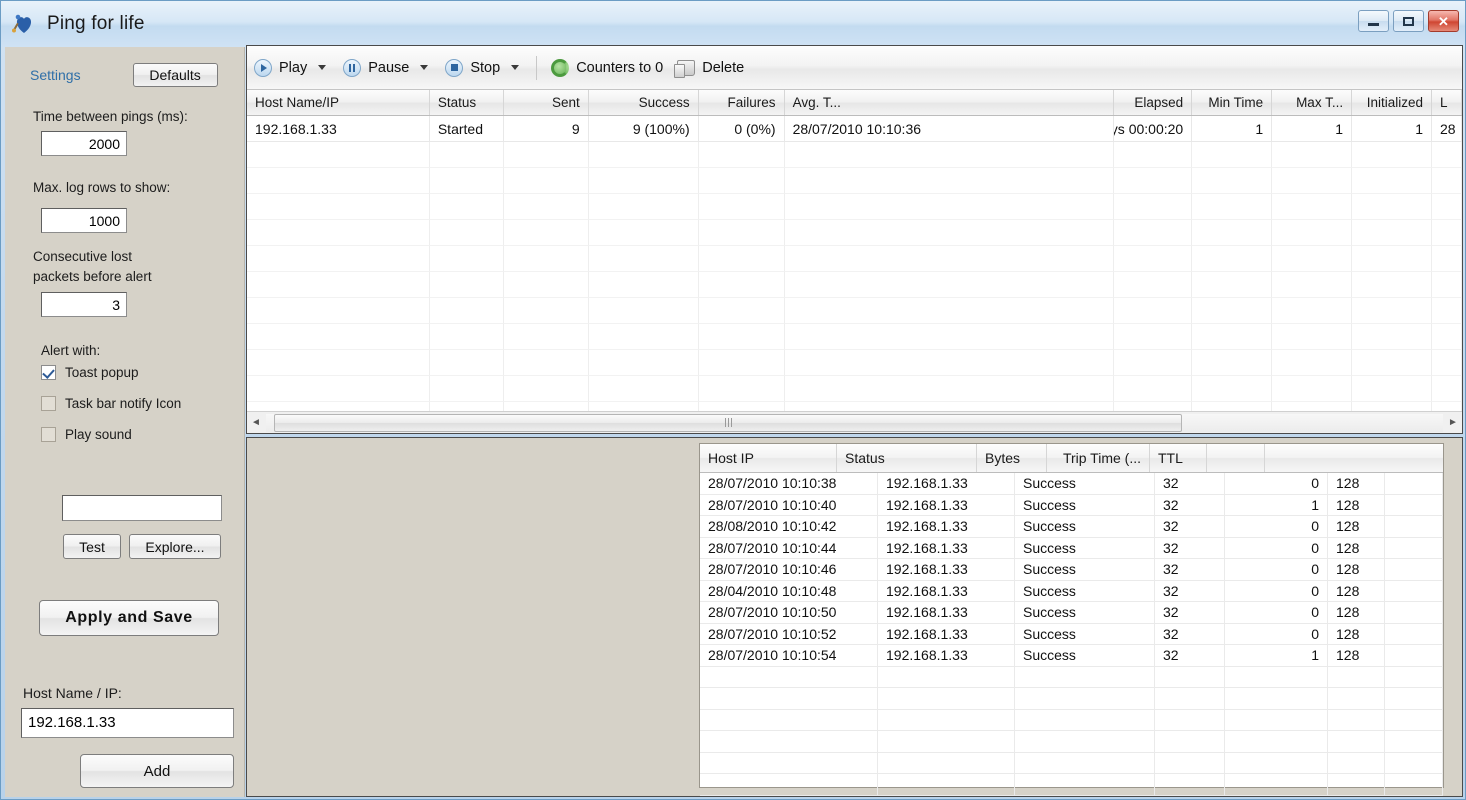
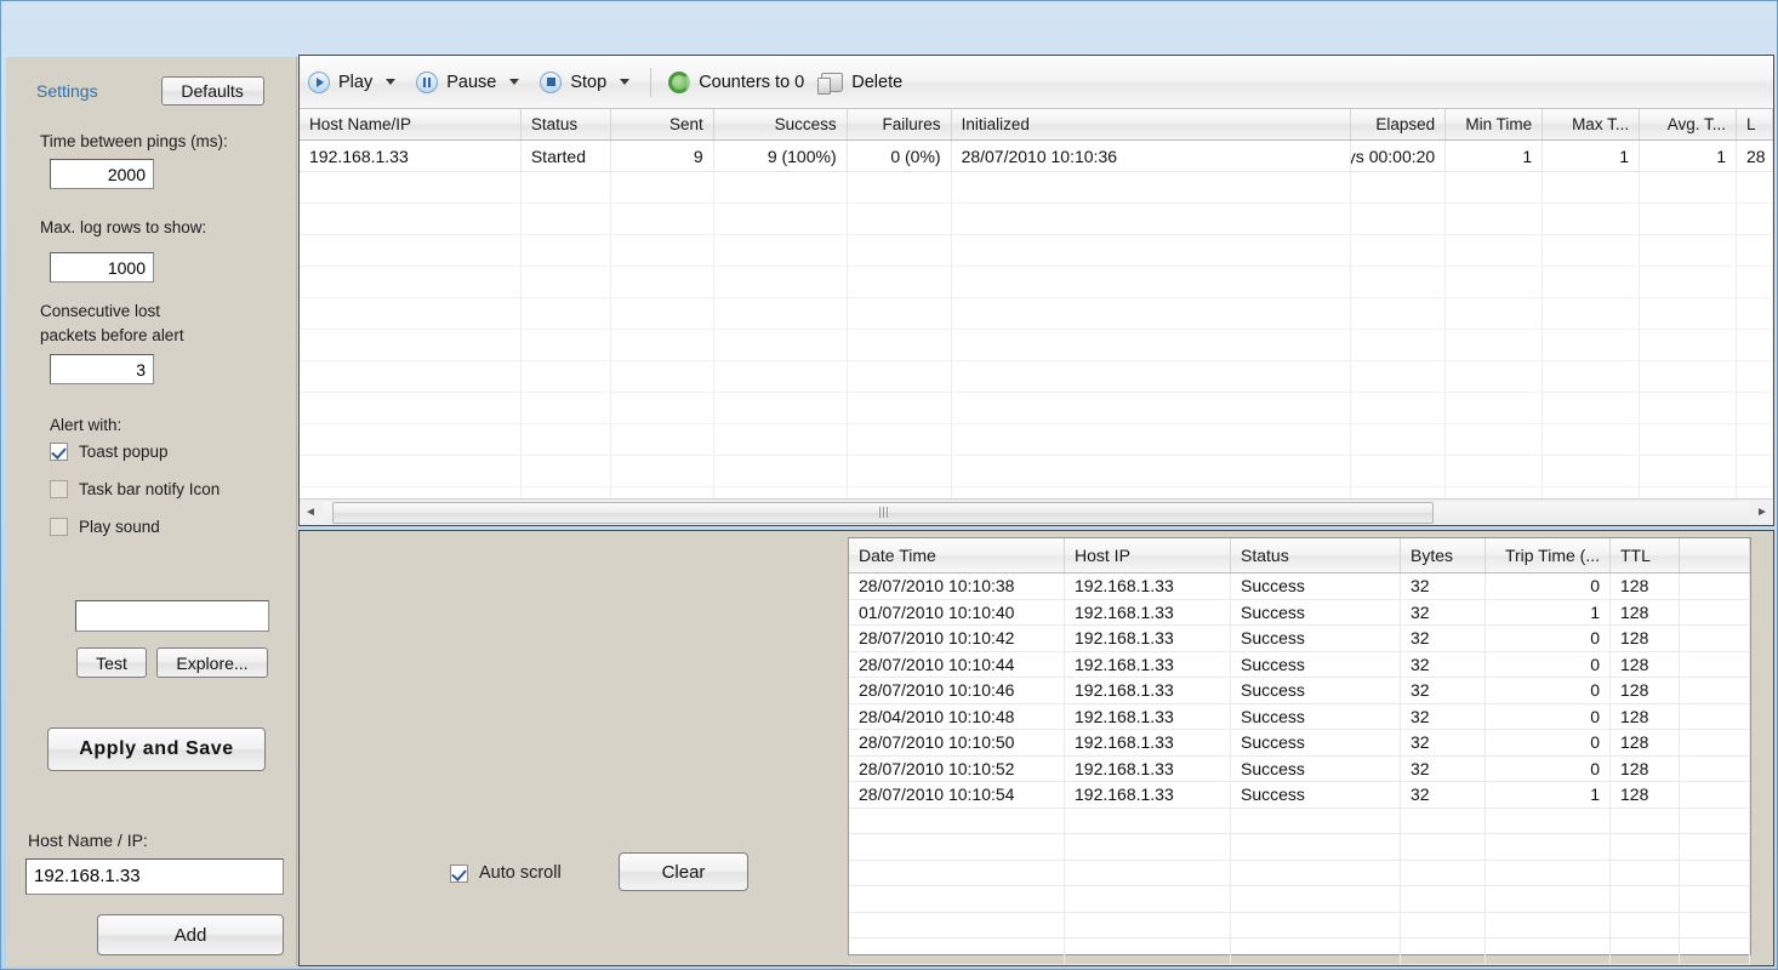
- Ping for life
- ✕
  Settings
  Defaults
  Time between pings (ms):
  2000
  Max. log rows to show:
  1000
  Consecutive lost
  packets before alert
  3
  Alert with:
  Toast popup
  Task bar notify Icon
  Play sound
  Test
  Explore...
  Apply and Save
  Host Name / IP:
  192.168.1.33
  Add
  Play
  Pause
  Stop
  Counters to 0
  Delete
  Host Name/IP
  Status
  Sent
  Success
  Failures
- Avg. T...
+ Initialized
  Elapsed
  Min Time
  Max T...
- Initialized
+ Avg. T...
  L
  192.168.1.33
  Started
  9
  9 (100%)
  0 (0%)
  28/07/2010 10:10:36
  ys 00:00:20
  1
  1
  1
  28
  ◄
  ►
+ Auto scroll
+ Clear
+ Date Time
  Host IP
  Status
  Bytes
  Trip Time (...
  TTL
  28/07/2010 10:10:38
  192.168.1.33
  Success
  32
  0
  128
- 28/07/2010 10:10:40
+ 01/07/2010 10:10:40
  192.168.1.33
  Success
  32
  1
  128
- 28/08/2010 10:10:42
+ 28/07/2010 10:10:42
  192.168.1.33
  Success
  32
  0
  128
  28/07/2010 10:10:44
  192.168.1.33
  Success
  32
  0
  128
  28/07/2010 10:10:46
  192.168.1.33
  Success
  32
  0
  128
  28/04/2010 10:10:48
  192.168.1.33
  Success
  32
  0
  128
  28/07/2010 10:10:50
  192.168.1.33
  Success
  32
  0
  128
  28/07/2010 10:10:52
  192.168.1.33
  Success
  32
  0
  128
  28/07/2010 10:10:54
  192.168.1.33
  Success
  32
  1
  128
